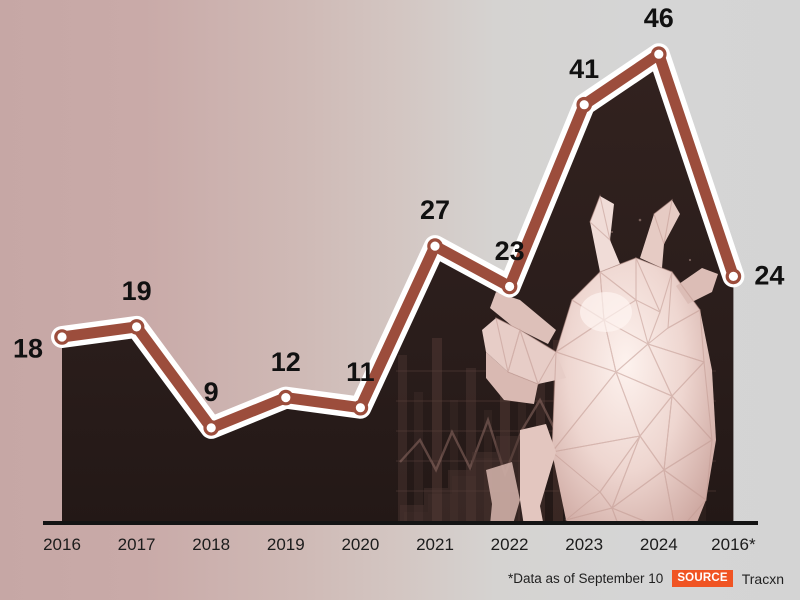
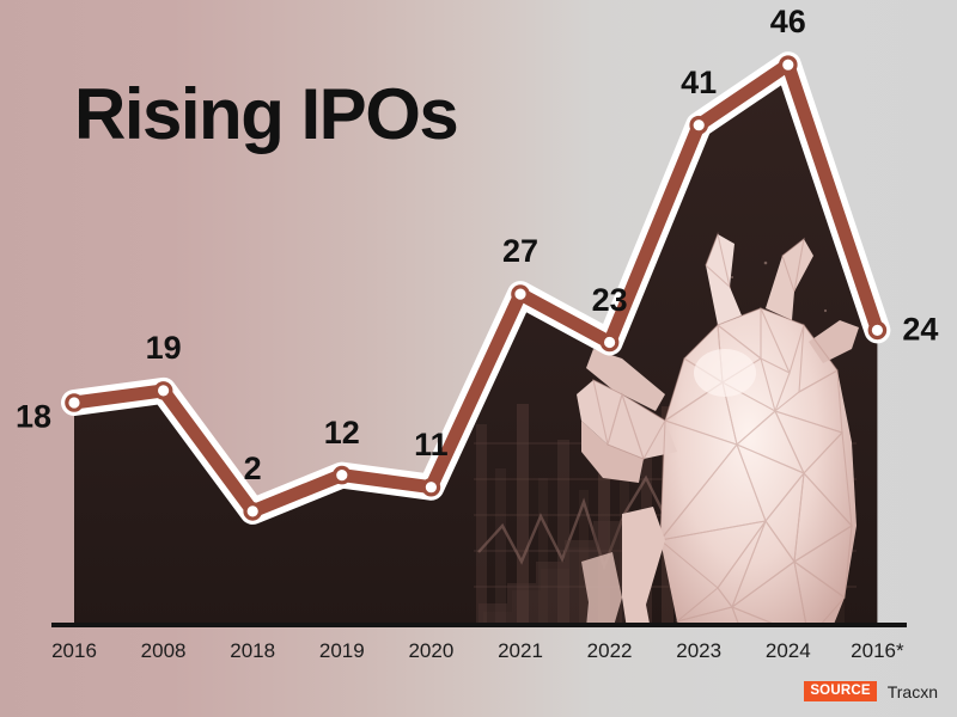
+ Rising IPOs
  18
  19
- 9
+ 2
  12
  11
  27
  23
  41
  46
  24
  2016
- 2017
+ 2008
  2018
  2019
  2020
  2021
  2022
  2023
  2024
  2016*
- *Data as of September 10
  SOURCE
  Tracxn
